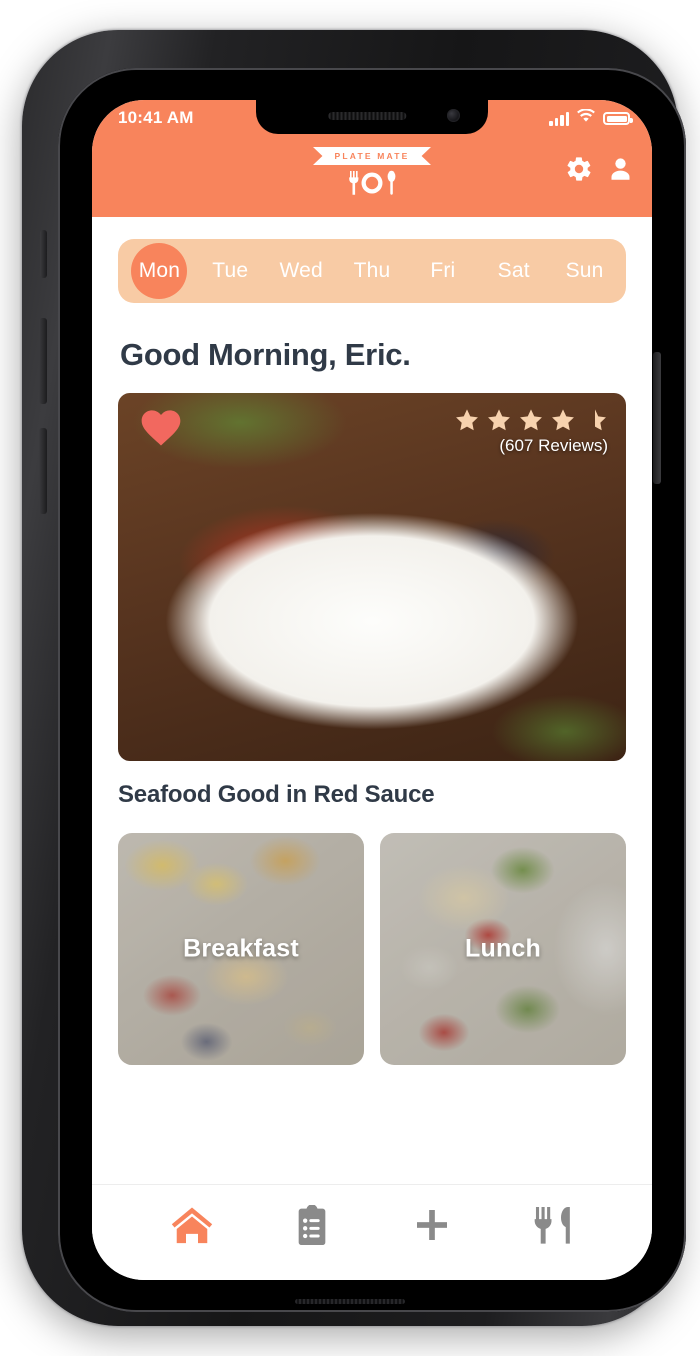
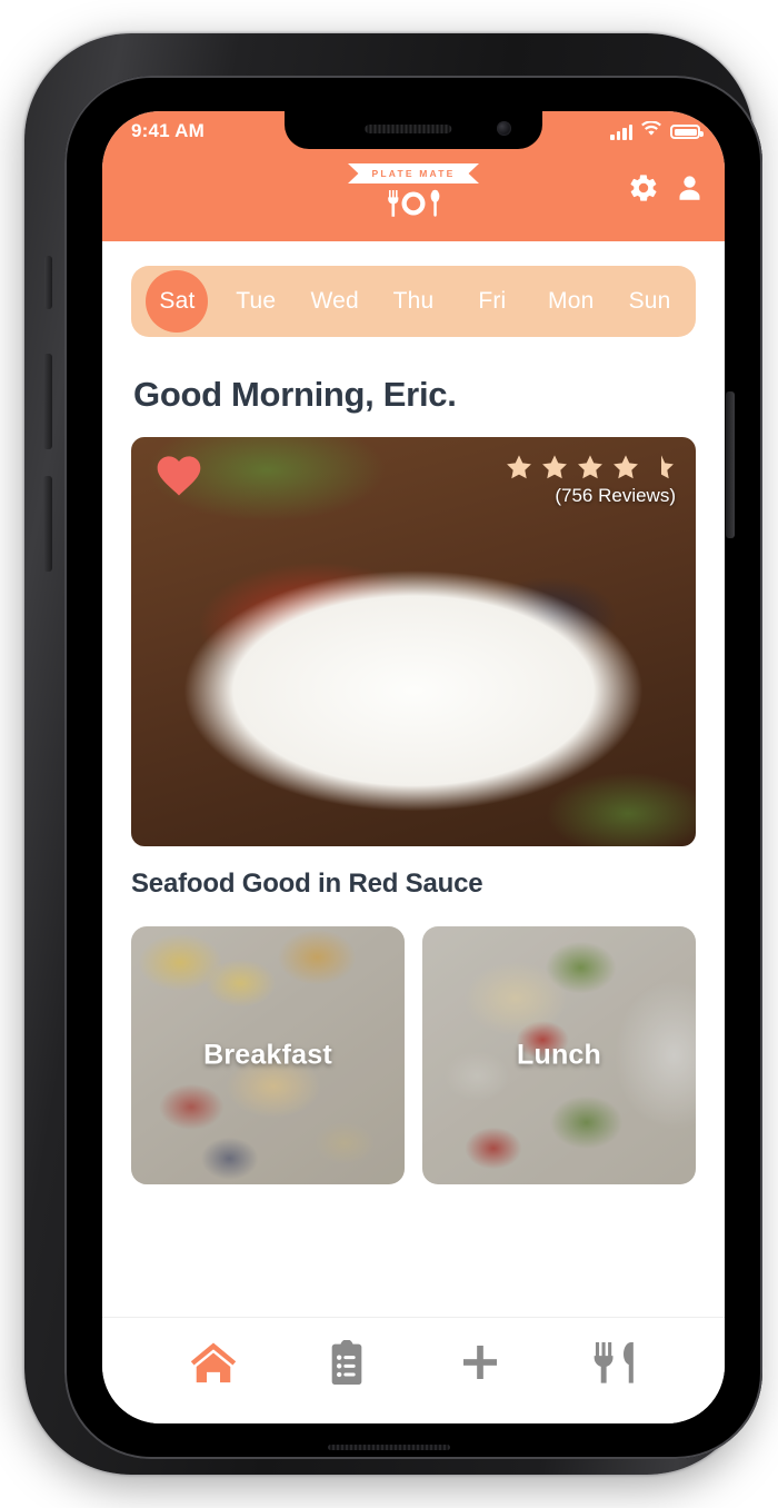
- 10:41 AM
+ 9:41 AM
  PLATE MATE
- Mon
+ Sat
  Tue
  Wed
  Thu
  Fri
- Sat
+ Mon
  Sun
  Good Morning, Eric.
- (607 Reviews)
+ (756 Reviews)
  Seafood Good in Red Sauce
  Breakfast
  Lunch
